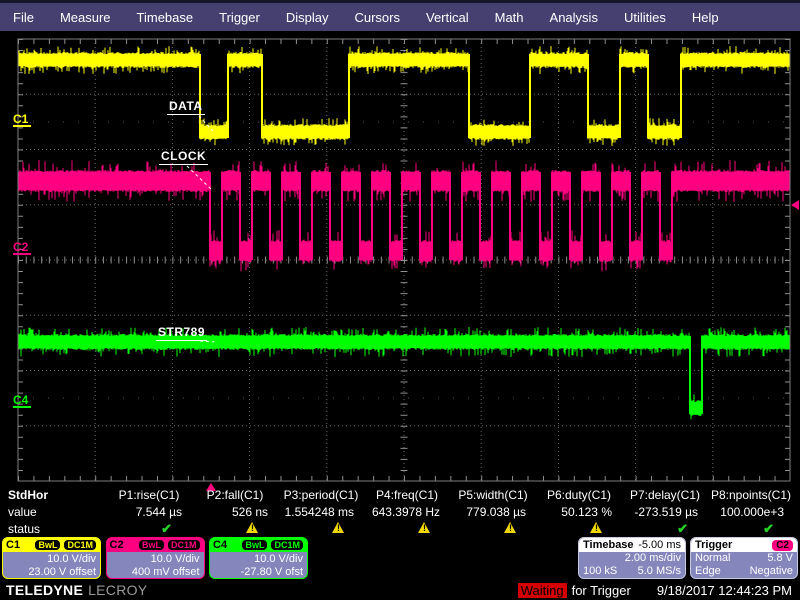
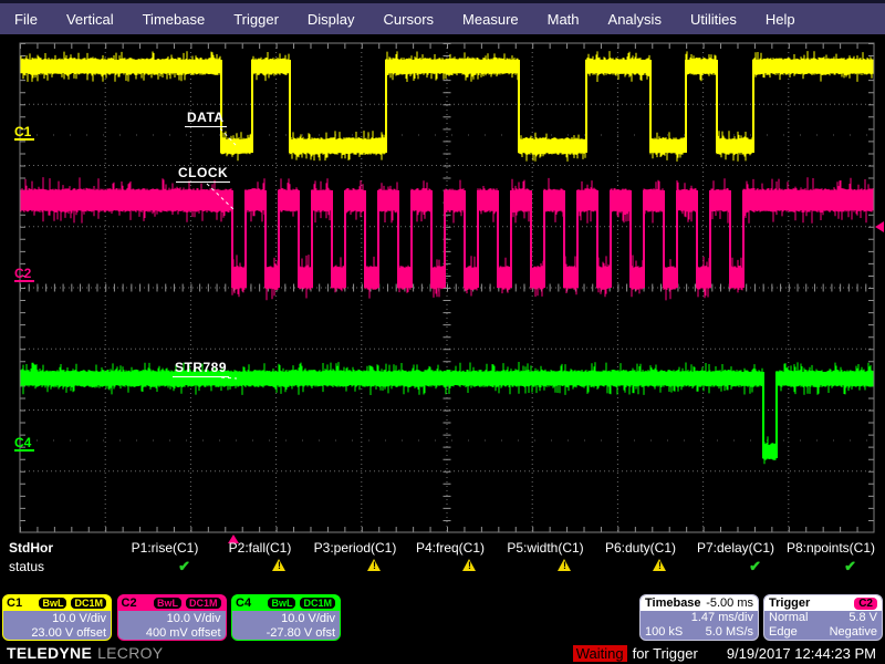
  File
- Measure
+ Vertical
  Timebase
  Trigger
  Display
  Cursors
- Vertical
+ Measure
  Math
  Analysis
  Utilities
  Help
  DATA
  CLOCK
  STR789
  C1
  C2
  C4
  StdHor
  P1:rise(C1)
  P2:fall(C1)
  P3:period(C1)
  P4:freq(C1)
  P5:width(C1)
  P6:duty(C1)
  P7:delay(C1)
  P8:npoints(C1)
- value
- 7.544 µs
- 526 ns
- 1.554248 ms
- 643.3978 Hz
- 779.038 µs
- 50.123 %
- -273.519 µs
- 100.000e+3
  status
  ✔
  ✔
  ✔
  Timebase
  -5.00 ms
- 2.00 ms/div
+ 1.47 ms/div
  100 kS
  5.0 MS/s
  Trigger
  C2
  Normal
  5.8 V
  Edge
  Negative
  C1
  BwL
  DC1M
  10.0 V/div
  23.00 V offset
  C2
  BwL
  DC1M
  10.0 V/div
  400 mV offset
  C4
  BwL
  DC1M
  10.0 V/div
  -27.80 V ofst
  TELEDYNE
  LECROY
  Waiting
  for Trigger
- 9/18/2017 12:44:23 PM
+ 9/19/2017 12:44:23 PM
